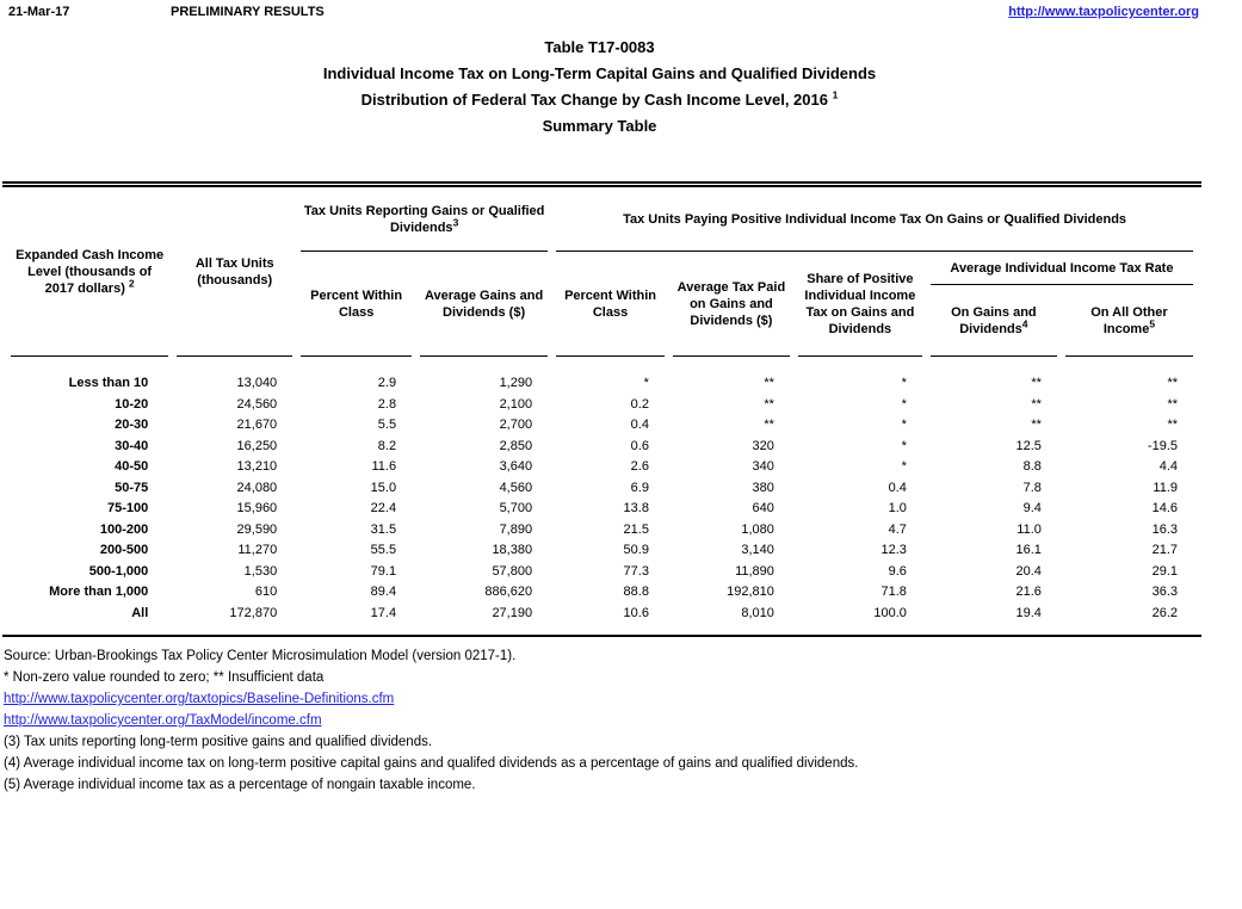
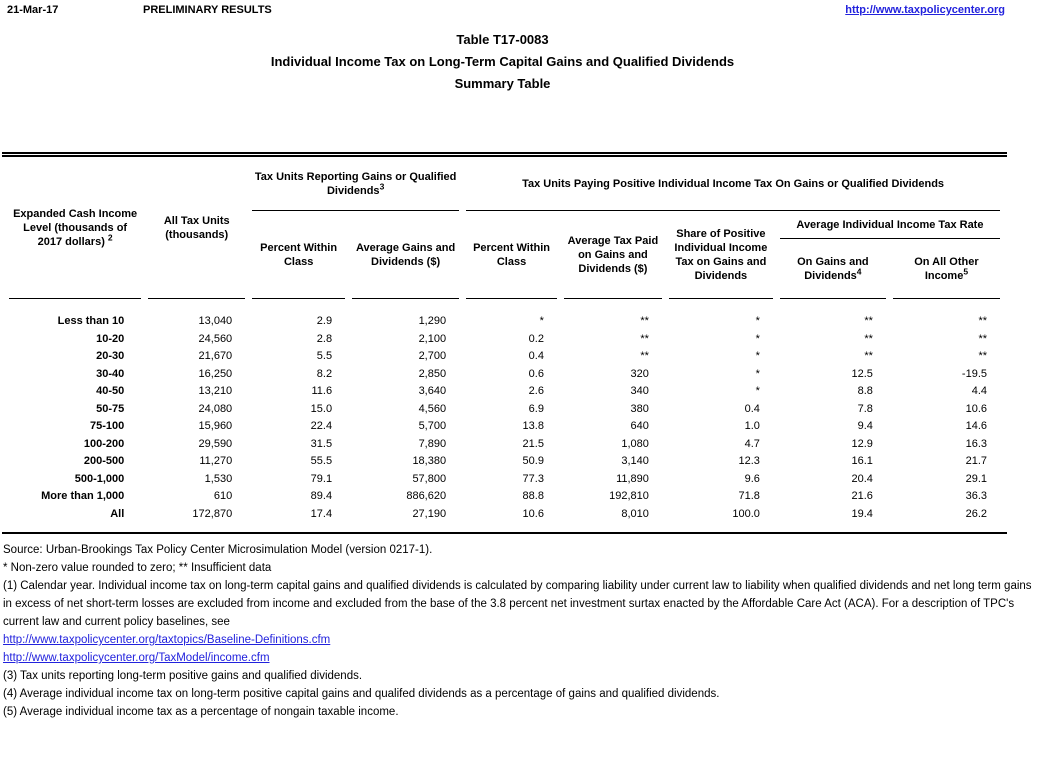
  21-Mar-17
  PRELIMINARY RESULTS
  http://www.taxpolicycenter.org
  Table T17-0083
  Individual Income Tax on Long-Term Capital Gains and Qualified Dividends
- Distribution of Federal Tax Change by Cash Income Level, 2016 1
  Summary Table
  Expanded Cash Income Level (thousands of 2017 dollars) 2	All Tax Units (thousands)	Tax Units Reporting Gains or Qualified Dividends3	Tax Units Paying Positive Individual Income Tax On Gains or Qualified Dividends
  Percent Within Class	Average Gains and Dividends ($)	Percent Within Class	Average Tax Paid on Gains and Dividends ($)	Share of Positive Individual Income Tax on Gains and Dividends	Average Individual Income Tax Rate
  On Gains and Dividends4	On All Other Income5
  Less than 10	13,040	2.9	1,290	*	**	*	**	**
  10-20	24,560	2.8	2,100	0.2	**	*	**	**
  20-30	21,670	5.5	2,700	0.4	**	*	**	**
  30-40	16,250	8.2	2,850	0.6	320	*	12.5	-19.5
  40-50	13,210	11.6	3,640	2.6	340	*	8.8	4.4
- 50-75	24,080	15.0	4,560	6.9	380	0.4	7.8	11.9
+ 50-75	24,080	15.0	4,560	6.9	380	0.4	7.8	10.6
  75-100	15,960	22.4	5,700	13.8	640	1.0	9.4	14.6
- 100-200	29,590	31.5	7,890	21.5	1,080	4.7	11.0	16.3
+ 100-200	29,590	31.5	7,890	21.5	1,080	4.7	12.9	16.3
  200-500	11,270	55.5	18,380	50.9	3,140	12.3	16.1	21.7
  500-1,000	1,530	79.1	57,800	77.3	11,890	9.6	20.4	29.1
  More than 1,000	610	89.4	886,620	88.8	192,810	71.8	21.6	36.3
  All	172,870	17.4	27,190	10.6	8,010	100.0	19.4	26.2
  Source: Urban-Brookings Tax Policy Center Microsimulation Model (version 0217-1).
  * Non-zero value rounded to zero; ** Insufficient data
+ (1) Calendar year. Individual income tax on long-term capital gains and qualified dividends is calculated by comparing liability under current law to liability when qualified dividends and net long term gains in excess of net short-term losses are excluded from income and excluded from the base of the 3.8 percent net investment surtax enacted by the Affordable Care Act (ACA). For a description of TPC's current law and current policy baselines, see
  http://www.taxpolicycenter.org/taxtopics/Baseline-Definitions.cfm
  http://www.taxpolicycenter.org/TaxModel/income.cfm
  (3) Tax units reporting long-term positive gains and qualified dividends.
  (4) Average individual income tax on long-term positive capital gains and qualifed dividends as a percentage of gains and qualified dividends.
  (5) Average individual income tax as a percentage of nongain taxable income.
